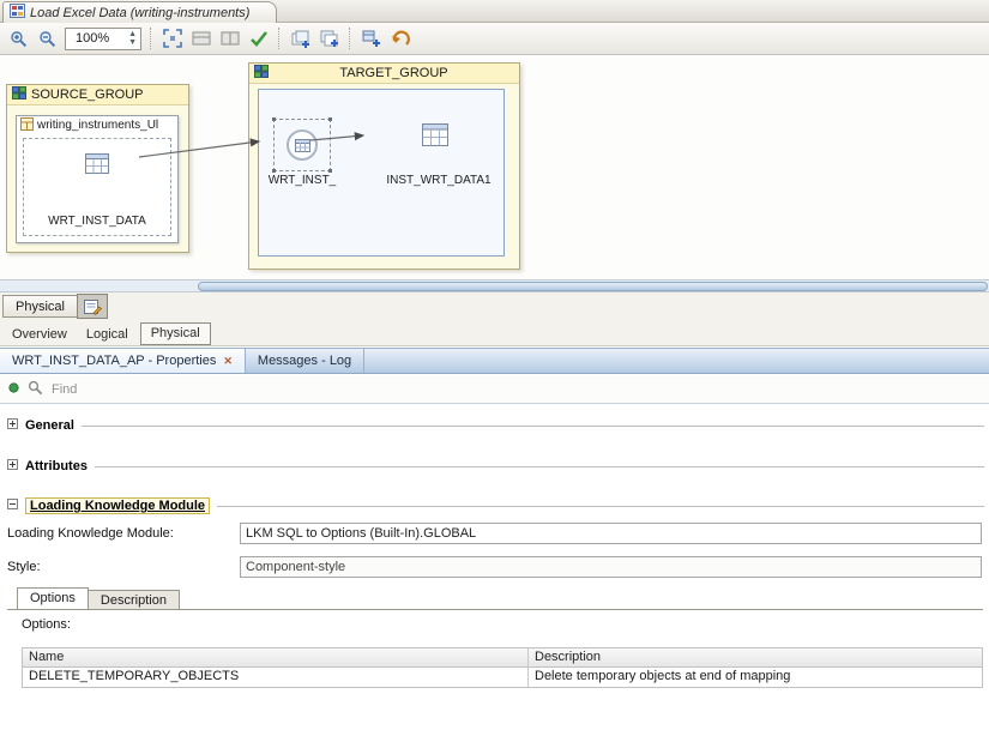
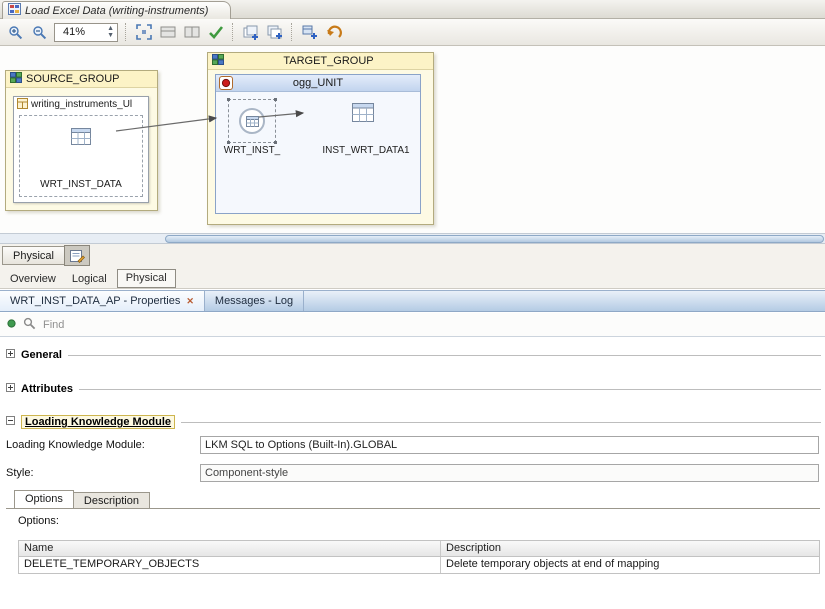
  Load Excel Data (writing-instruments)
- 100%
+ 41%
  SOURCE_GROUP
  writing_instruments_Ul
  WRT_INST_DATA
  TARGET_GROUP
+ ogg_UNIT
  WRT_INST_
  INST_WRT_DATA1
  Physical
  Overview
  Logical
  Physical
  WRT_INST_DATA_AP - Properties
  ✕
  Messages - Log
  Find
  General
  Attributes
  Loading Knowledge Module
  Loading Knowledge Module:
  LKM SQL to Options (Built-In).GLOBAL
  Style:
  Component-style
  Options
  Description
  Options:
  Name
  Description
  DELETE_TEMPORARY_OBJECTS
  Delete temporary objects at end of mapping
